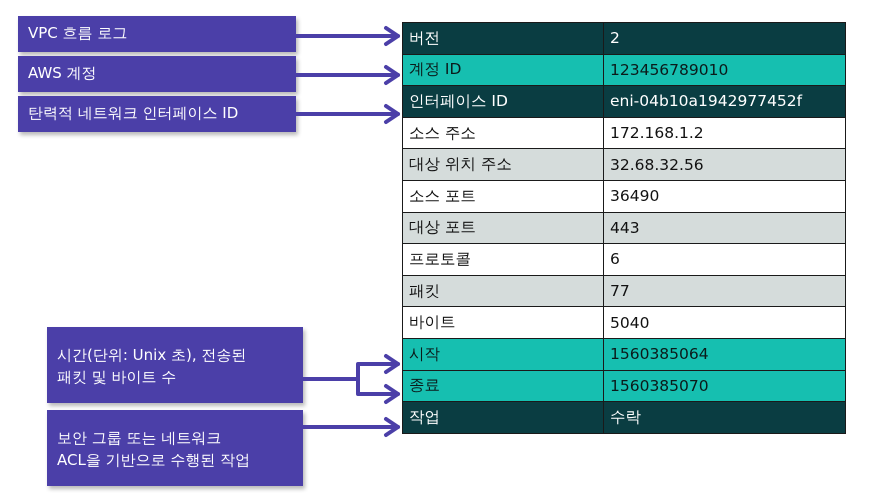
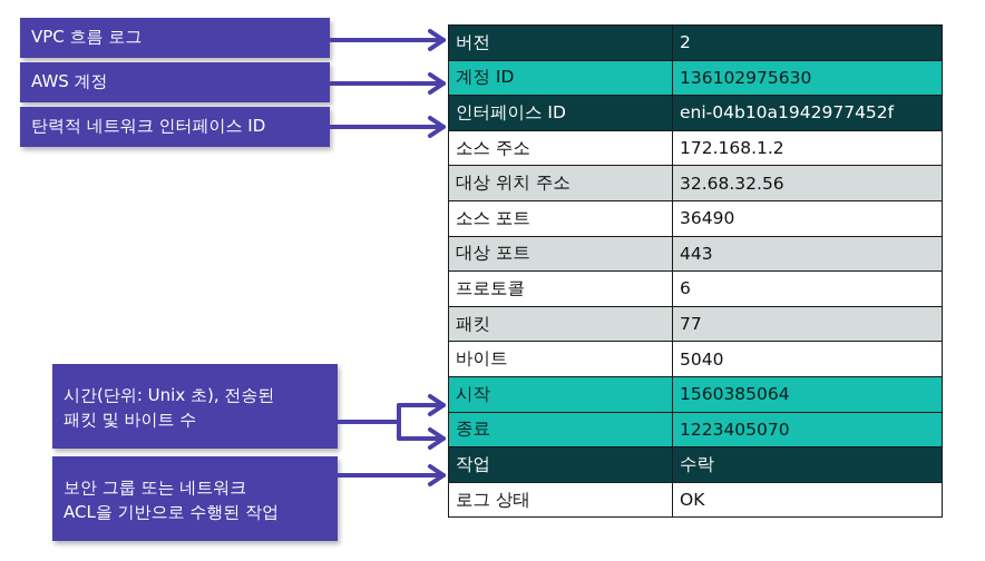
  VPC 흐름 로그
  AWS 계정
  탄력적 네트워크 인터페이스 ID
  시간(단위: Unix 초), 전송된
  패킷 및 바이트 수
  보안 그룹 또는 네트워크
  ACL을 기반으로 수행된 작업
  버전	2
- 계정 ID	123456789010
+ 계정 ID	136102975630
  인터페이스 ID	eni-04b10a1942977452f
  소스 주소	172.168.1.2
  대상 위치 주소	32.68.32.56
  소스 포트	36490
  대상 포트	443
  프로토콜	6
  패킷	77
  바이트	5040
  시작	1560385064
- 종료	1560385070
+ 종료	1223405070
  작업	수락
+ 로그 상태	OK
